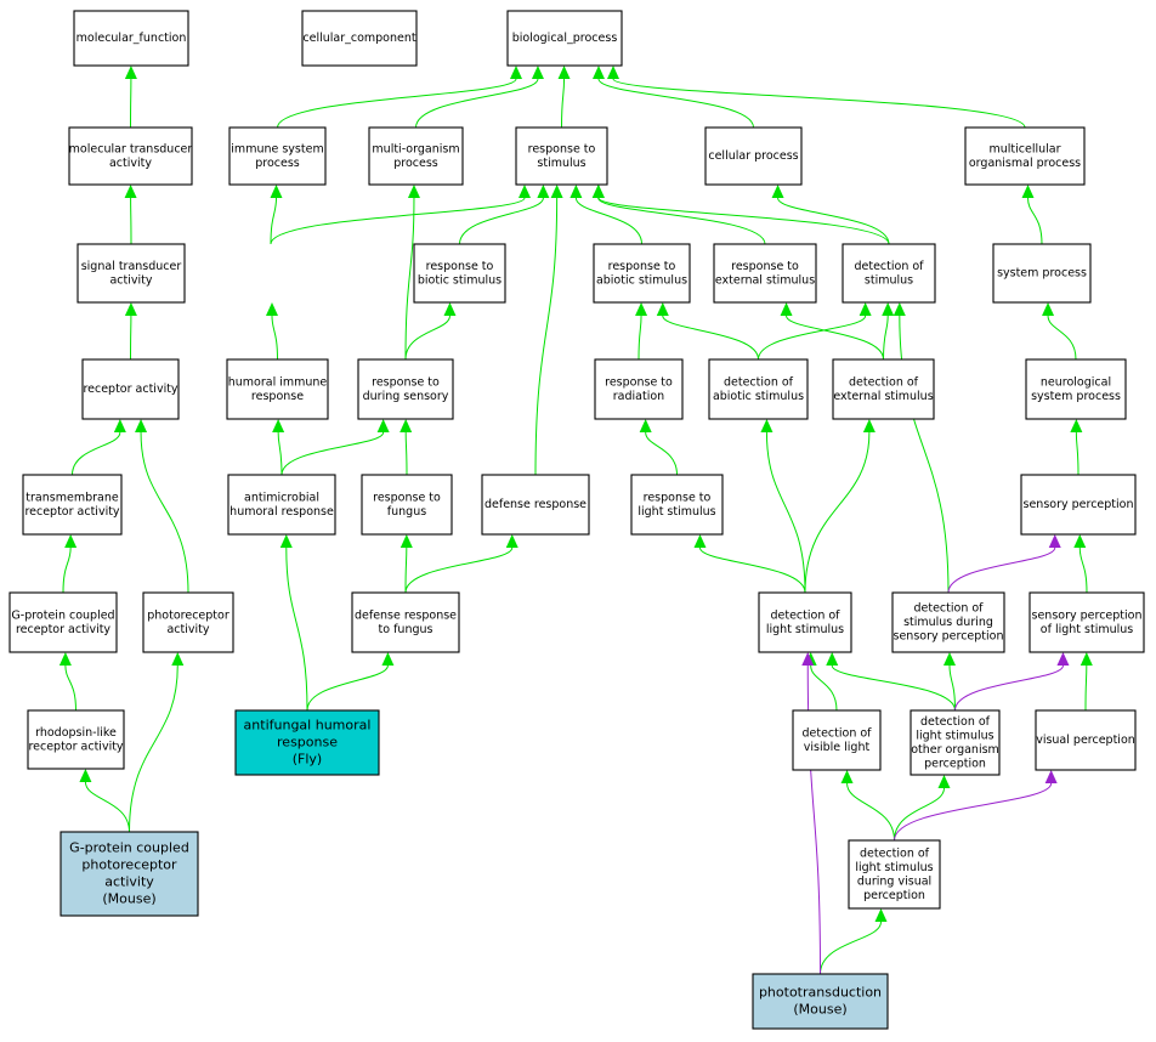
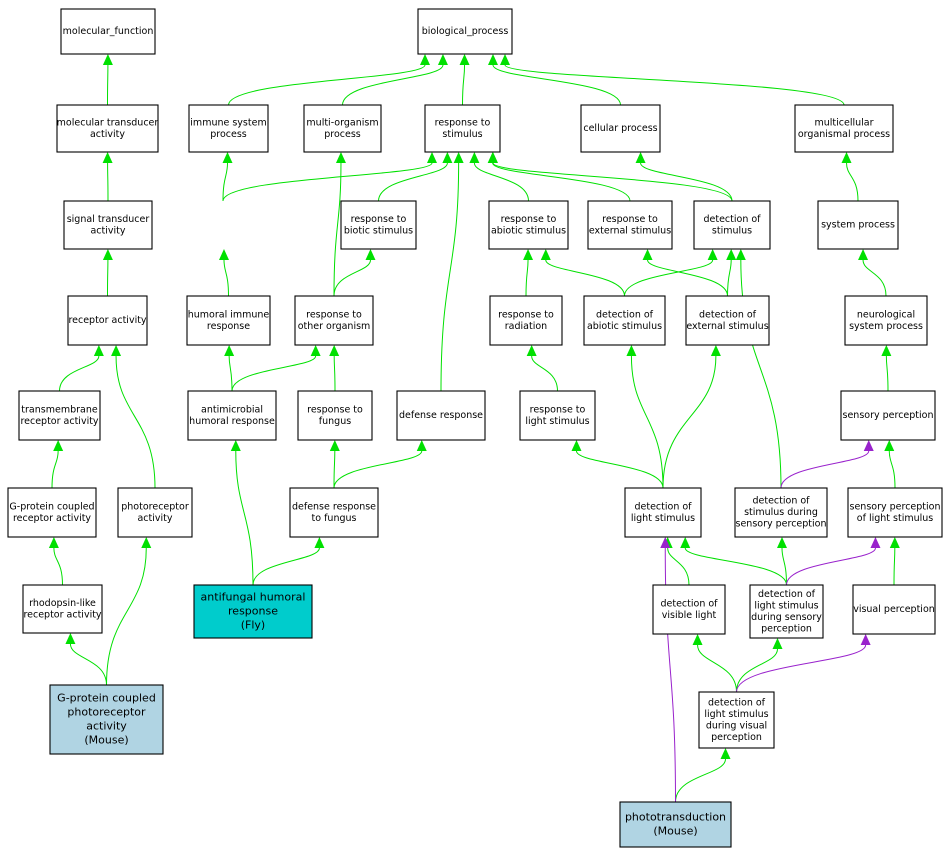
  molecular_function
- cellular_component
  biological_process
  molecular transducer
  activity
  immune system
  process
  multi-organism
  process
  response to
  stimulus
  cellular process
  multicellular
  organismal process
  signal transducer
  activity
  response to
  biotic stimulus
  response to
  abiotic stimulus
  response to
  external stimulus
  detection of
  stimulus
  system process
  receptor activity
  humoral immune
  response
  response to
- during sensory
+ other organism
  response to
  radiation
  detection of
  abiotic stimulus
  detection of
  external stimulus
  neurological
  system process
  transmembrane
  receptor activity
  antimicrobial
  humoral response
  response to
  fungus
  defense response
  response to
  light stimulus
  sensory perception
  G-protein coupled
  receptor activity
  photoreceptor
  activity
  defense response
  to fungus
  detection of
  light stimulus
  detection of
  stimulus during
  sensory perception
  sensory perception
  of light stimulus
  rhodopsin-like
  receptor activity
  antifungal humoral
  response
  (Fly)
  detection of
  visible light
  detection of
  light stimulus
- other organism
+ during sensory
  perception
  visual perception
  detection of
  light stimulus
  during visual
  perception
  G-protein coupled
  photoreceptor
  activity
  (Mouse)
  phototransduction
  (Mouse)
